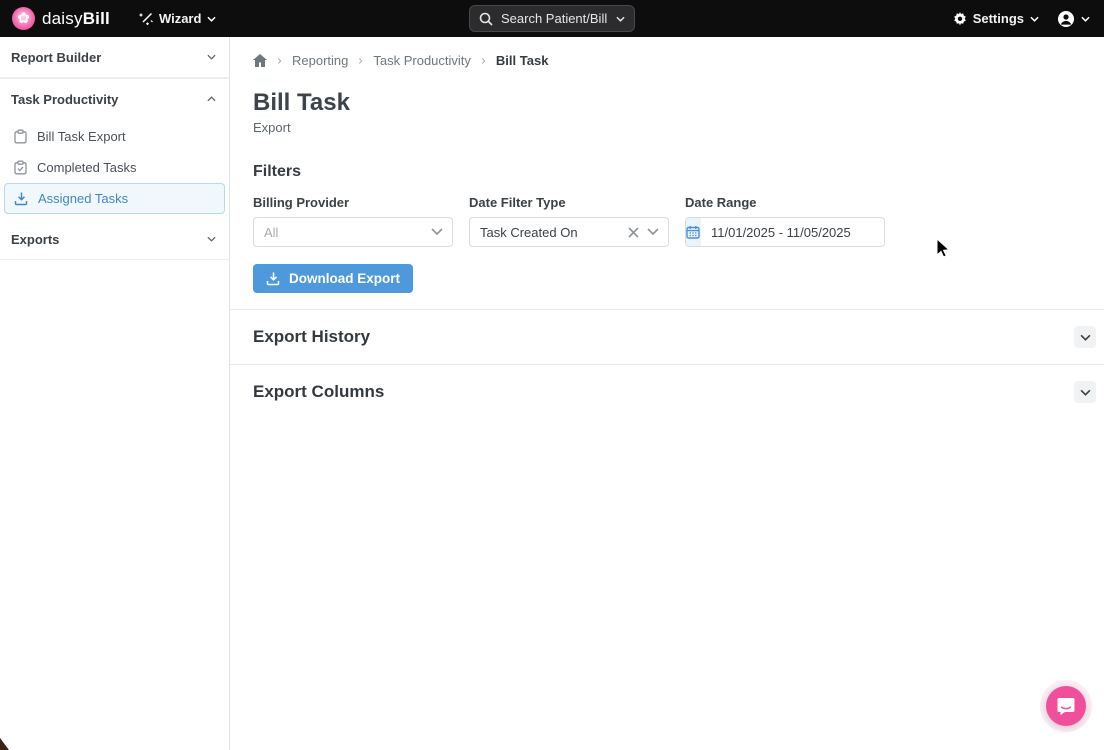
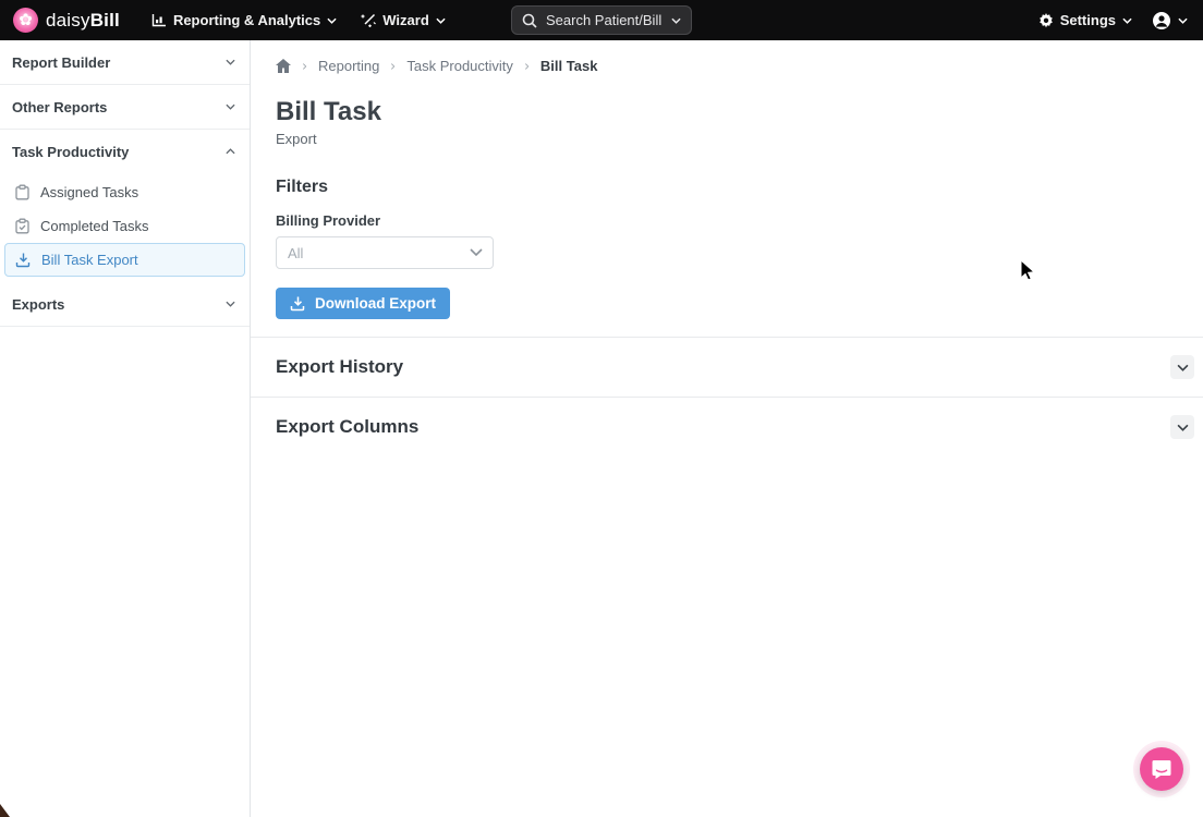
  ✿
  daisyBill
+ Reporting & Analytics
  Wizard
  Search Patient/Bill
  Settings
  Report Builder
+ Other Reports
  Task Productivity
- Bill Task Export
+ Assigned Tasks
  Completed Tasks
- Assigned Tasks
+ Bill Task Export
  Exports
  Reporting
  Task Productivity
  Bill Task
  Bill Task
  Export
  Filters
  Billing Provider
  All
- Date Filter Type
- Task Created On
- Date Range
- 11/01/2025 - 11/05/2025
  Download Export
  Export History
  Export Columns
